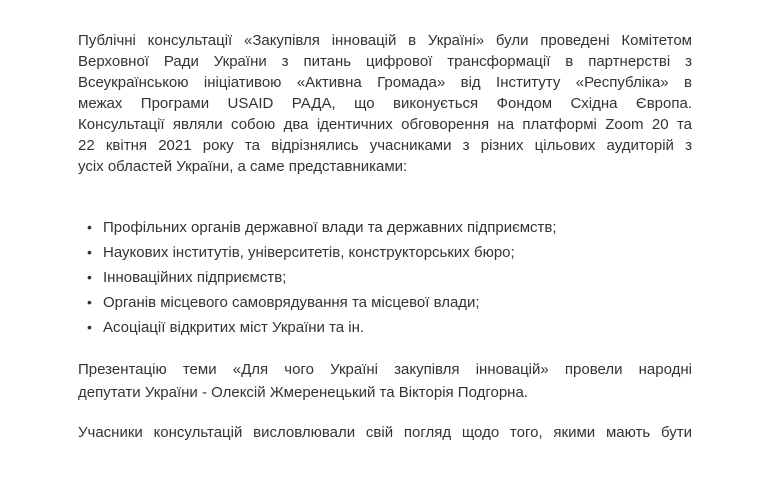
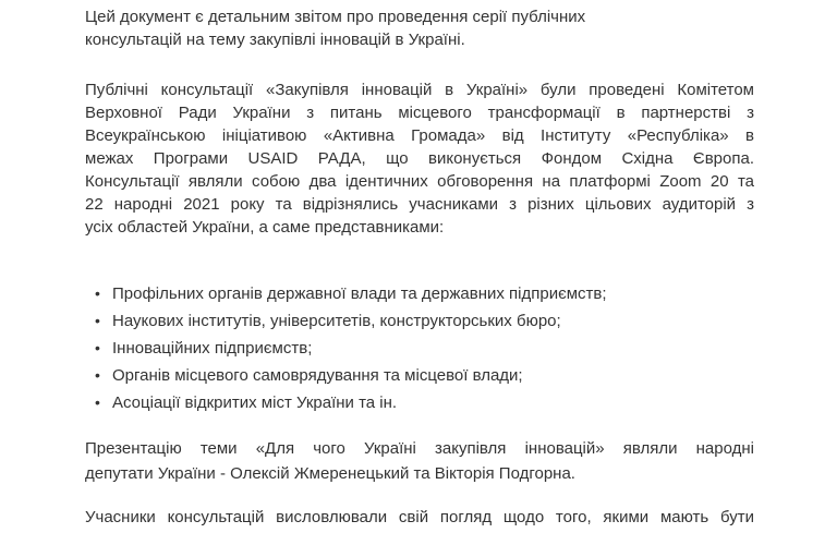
+ Цей документ є детальним звітом про проведення серії публічних
+ консультацій на тему закупівлі інновацій в Україні.
  Публічні консультації «Закупівля інновацій в Україні» були проведені Комітетом
- Верховної Ради України з питань цифрової трансформації в партнерстві з
+ Верховної Ради України з питань місцевого трансформації в партнерстві з
  Всеукраїнською ініціативою «Активна Громада» від Інституту «Республіка» в
  межах Програми USAID РАДА, що виконується Фондом Східна Європа.
  Консультації являли собою два ідентичних обговорення на платформі Zoom 20 та
- 22 квітня 2021 року та відрізнялись учасниками з різних цільових аудиторій з
+ 22 народні 2021 року та відрізнялись учасниками з різних цільових аудиторій з
  усіх областей України, а саме представниками:
  •
  Профільних органів державної влади та державних підприємств;
  •
  Наукових інститутів, університетів, конструкторських бюро;
  •
  Інноваційних підприємств;
  •
  Органів місцевого самоврядування та місцевої влади;
  •
  Асоціації відкритих міст України та ін.
- Презентацію теми «Для чого Україні закупівля інновацій» провели народні
+ Презентацію теми «Для чого Україні закупівля інновацій» являли народні
  депутати України - Олексій Жмеренецький та Вікторія Подгорна.
